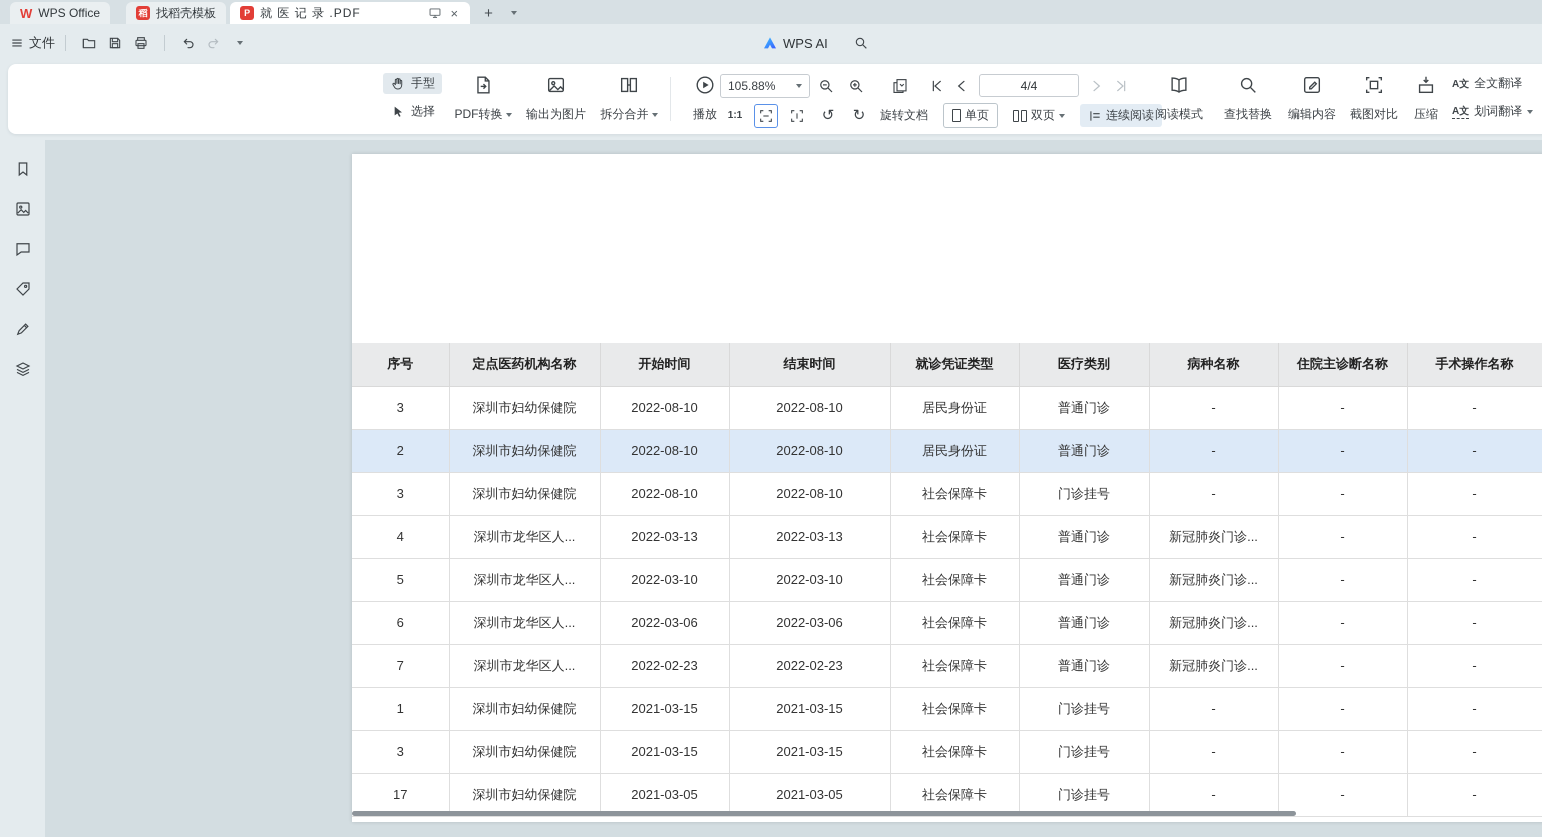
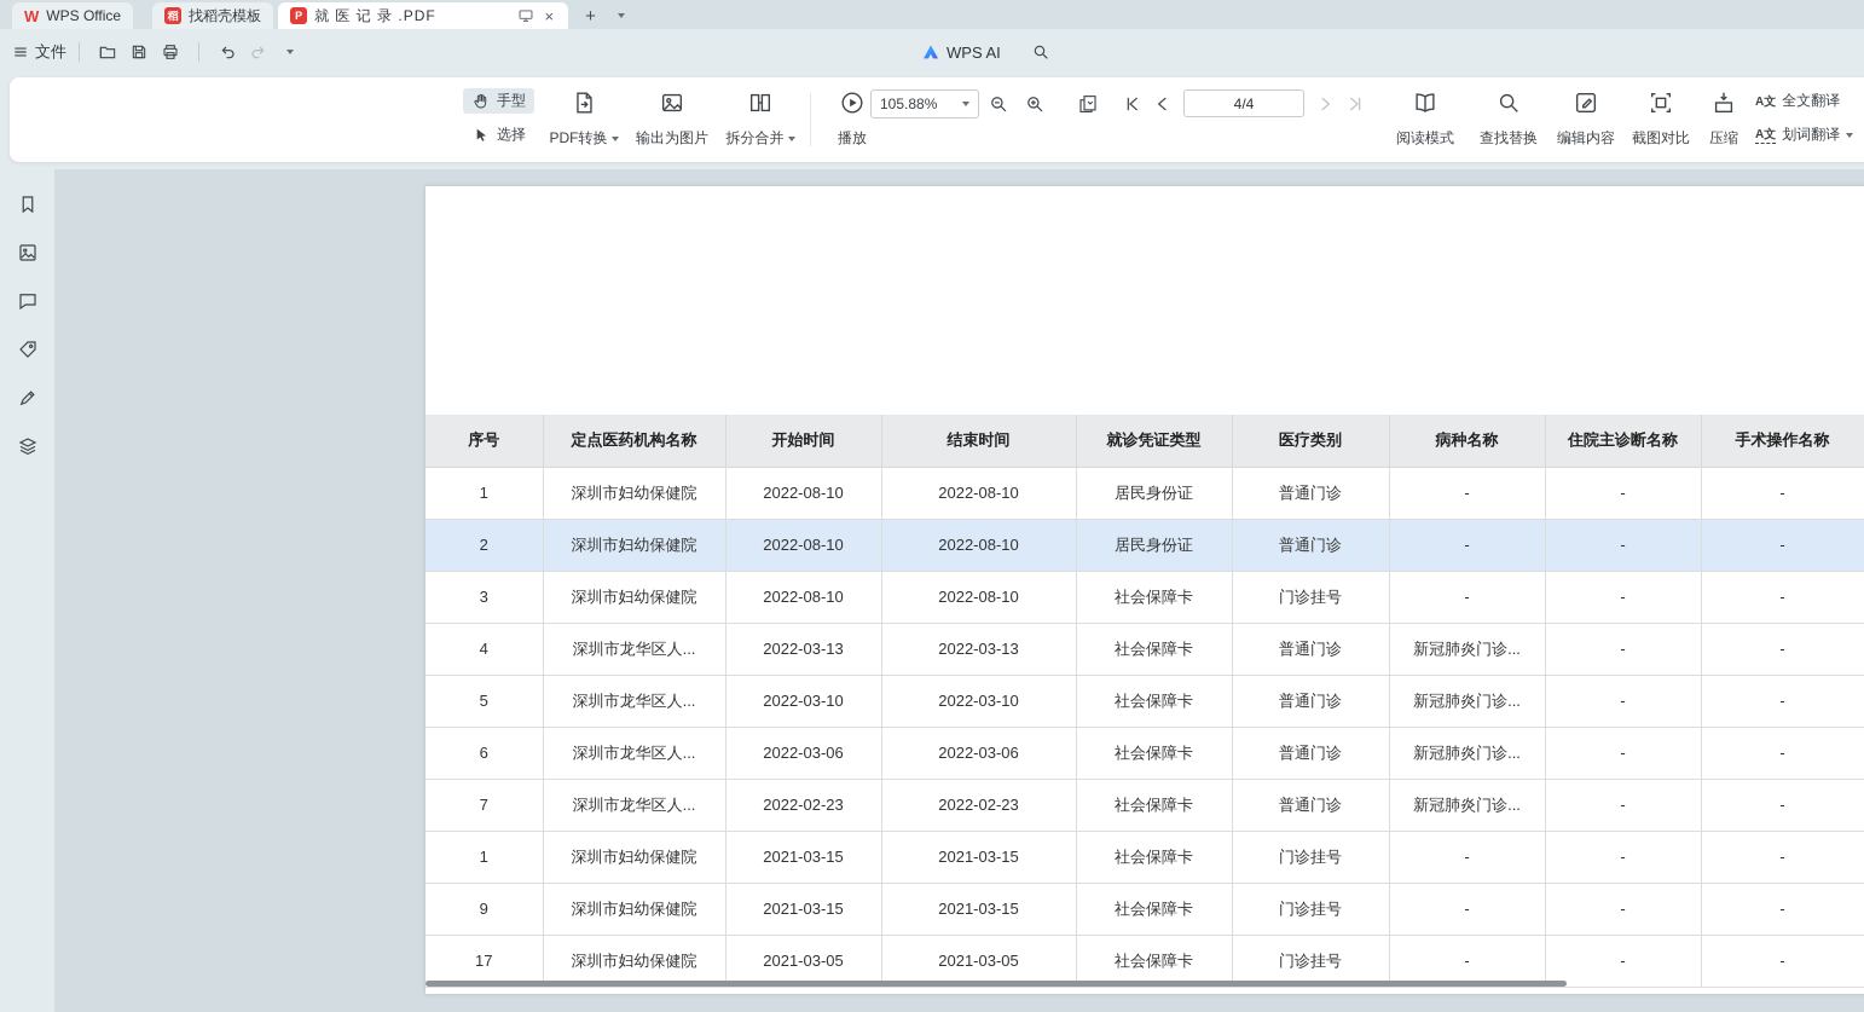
  W
  WPS Office
  稻
  找稻壳模板
  P
  就 医 记 录 .PDF
  ×
  +
  文件
  WPS AI
  手型
  选择
  PDF转换
  输出为图片
  拆分合并
  播放
  105.88%
  4/4
- 1:1
- ↺
- ↻
- 旋转文档
- 单页
- 双页
- 连续阅读
  阅读模式
  查找替换
  编辑内容
  截图对比
  压缩
  A文
  全文翻译
  A文
  划词翻译
  序号	定点医药机构名称	开始时间	结束时间	就诊凭证类型	医疗类别	病种名称	住院主诊断名称	手术操作名称
- 3	深圳市妇幼保健院	2022-08-10	2022-08-10	居民身份证	普通门诊	-	-	-
+ 1	深圳市妇幼保健院	2022-08-10	2022-08-10	居民身份证	普通门诊	-	-	-
  2	深圳市妇幼保健院	2022-08-10	2022-08-10	居民身份证	普通门诊	-	-	-
  3	深圳市妇幼保健院	2022-08-10	2022-08-10	社会保障卡	门诊挂号	-	-	-
  4	深圳市龙华区人...	2022-03-13	2022-03-13	社会保障卡	普通门诊	新冠肺炎门诊...	-	-
  5	深圳市龙华区人...	2022-03-10	2022-03-10	社会保障卡	普通门诊	新冠肺炎门诊...	-	-
  6	深圳市龙华区人...	2022-03-06	2022-03-06	社会保障卡	普通门诊	新冠肺炎门诊...	-	-
  7	深圳市龙华区人...	2022-02-23	2022-02-23	社会保障卡	普通门诊	新冠肺炎门诊...	-	-
  1	深圳市妇幼保健院	2021-03-15	2021-03-15	社会保障卡	门诊挂号	-	-	-
- 3	深圳市妇幼保健院	2021-03-15	2021-03-15	社会保障卡	门诊挂号	-	-	-
+ 9	深圳市妇幼保健院	2021-03-15	2021-03-15	社会保障卡	门诊挂号	-	-	-
  17	深圳市妇幼保健院	2021-03-05	2021-03-05	社会保障卡	门诊挂号	-	-	-
